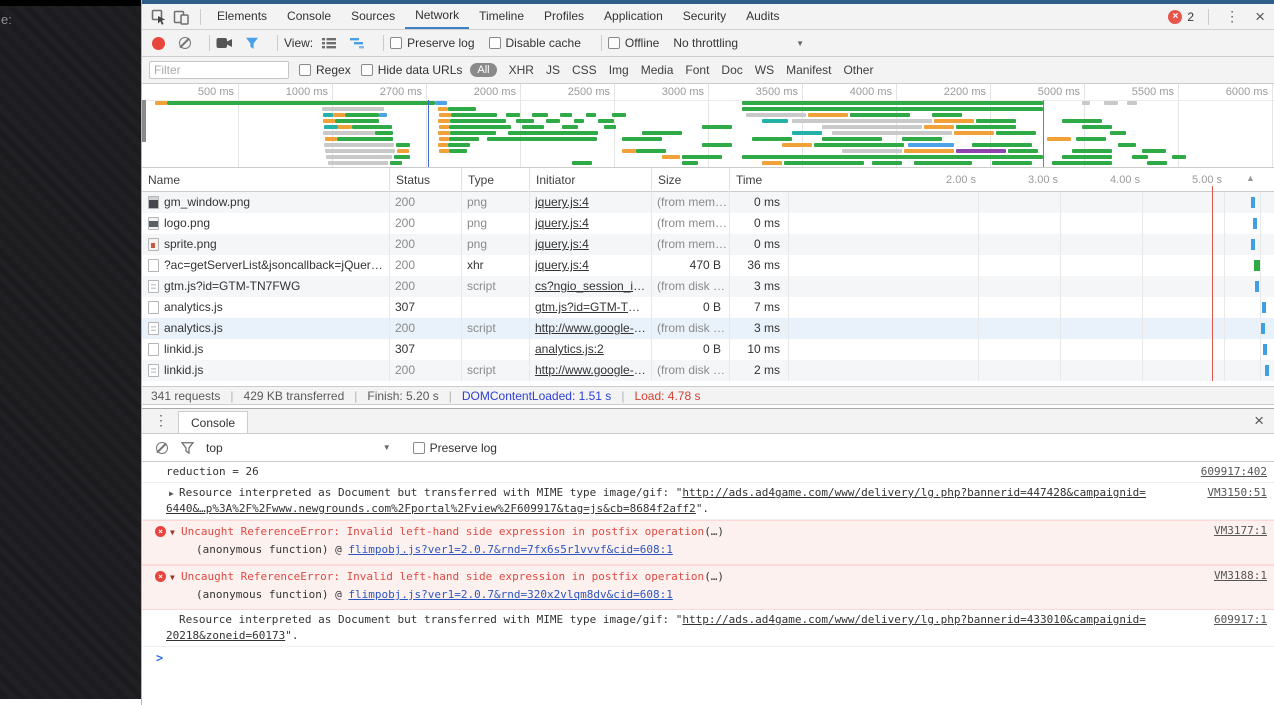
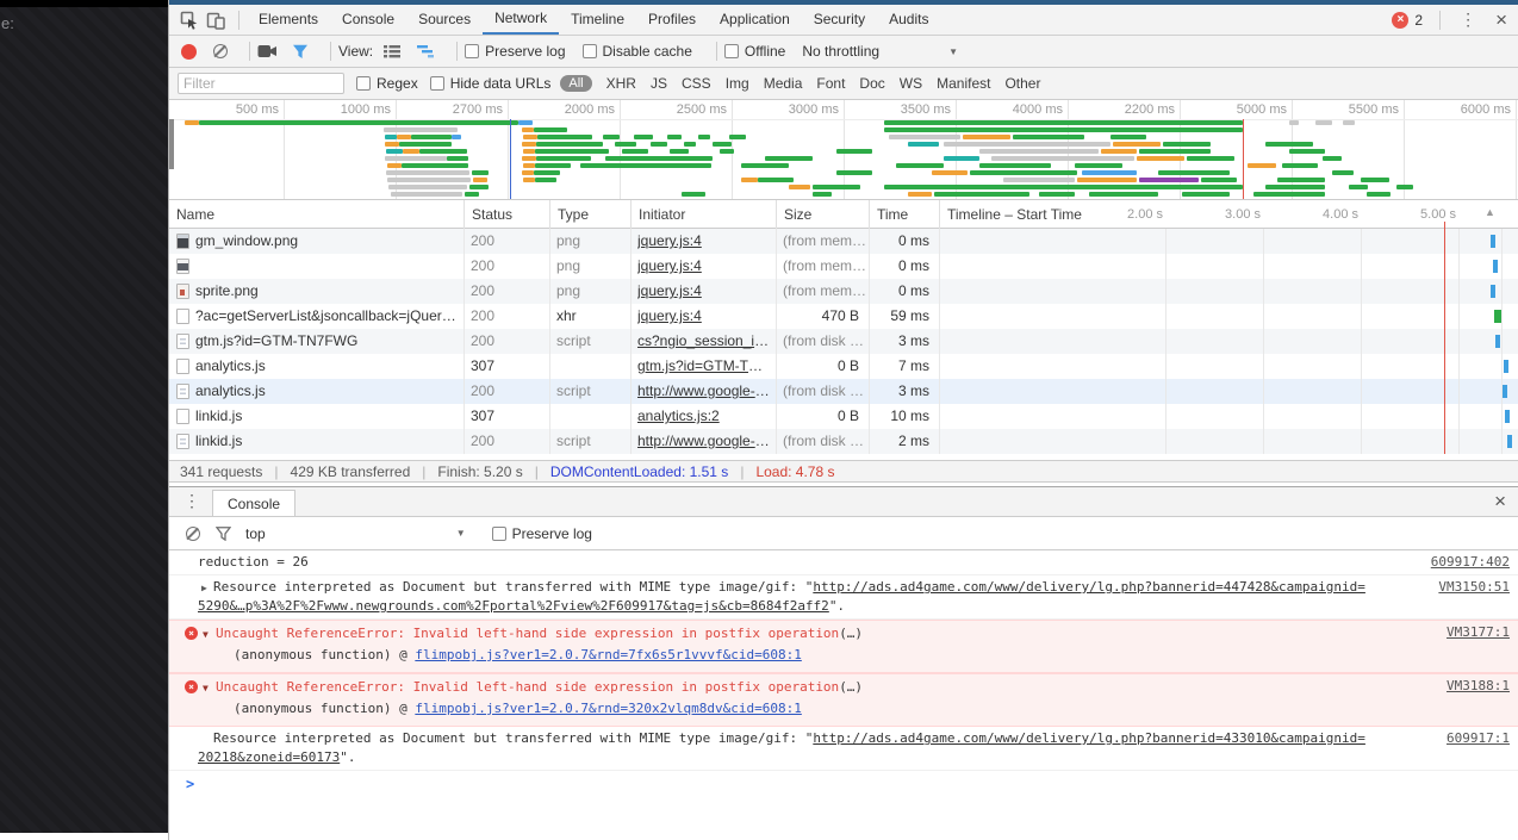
  e:
  Elements
  Console
  Sources
  Network
  Timeline
  Profiles
  Application
  Security
  Audits
  ×
  2
  ⋮
  ×
  View:
  Preserve log
  Disable cache
  Offline
  No throttling
  ▼
  Filter
  Regex
  Hide data URLs
  All
  XHR
  JS
  CSS
  Img
  Media
  Font
  Doc
  WS
  Manifest
  Other
  500 ms
  1000 ms
  2700 ms
  2000 ms
  2500 ms
  3000 ms
  3500 ms
  4000 ms
  2200 ms
  5000 ms
  5500 ms
  6000 ms
  Name
  Status
  Type
  Initiator
  Size
  Time
+ Timeline – Start Time
  2.00 s
  3.00 s
  4.00 s
  5.00 s
  ▲
  gm_window.png
  200
  png
  jquery.js:4
  (from mem…
  0 ms
- logo.png
  200
  png
  jquery.js:4
  (from mem…
  0 ms
  sprite.png
  200
  png
  jquery.js:4
  (from mem…
  0 ms
  ?ac=getServerList&jsoncallback=jQuery1
  200
  xhr
  jquery.js:4
  470 B
- 36 ms
+ 59 ms
  gtm.js?id=GTM-TN7FWG
  200
  script
  cs?ngio_session_id=
  (from disk …
  3 ms
  analytics.js
  307
  gtm.js?id=GTM-TN7
  0 B
  7 ms
  analytics.js
  200
  script
  http://www.google-an
  (from disk …
  3 ms
  linkid.js
  307
  analytics.js:2
  0 B
  10 ms
  linkid.js
  200
  script
  http://www.google-an
  (from disk …
  2 ms
  341 requests
  |
  429 KB transferred
  |
  Finish: 5.20 s
  |
  DOMContentLoaded: 1.51 s
  |
  Load: 4.78 s
  ⋮
  Console
  ×
  top
  ▼
  Preserve log
  reduction = 26
  609917:402
  ▶
- Resource interpreted as Document but transferred with MIME type image/gif: "http://ads.ad4game.com/www/delivery/lg.php?bannerid=447428&campaignid=6440&…p%3A%2F%2Fwww.newgrounds.com%2Fportal%2Fview%2F609917&tag=js&cb=8684f2aff2".
+ Resource interpreted as Document but transferred with MIME type image/gif: "http://ads.ad4game.com/www/delivery/lg.php?bannerid=447428&campaignid=5290&…p%3A%2F%2Fwww.newgrounds.com%2Fportal%2Fview%2F609917&tag=js&cb=8684f2aff2".
  VM3150:51
  ×
  ▼
  Uncaught ReferenceError: Invalid left-hand side expression in postfix operation(…)
  (anonymous function) @ flimpobj.js?ver1=2.0.7&rnd=7fx6s5r1vvvf&cid=608:1
  VM3177:1
  ×
  ▼
  Uncaught ReferenceError: Invalid left-hand side expression in postfix operation(…)
  (anonymous function) @ flimpobj.js?ver1=2.0.7&rnd=320x2vlqm8dv&cid=608:1
  VM3188:1
  Resource interpreted as Document but transferred with MIME type image/gif: "http://ads.ad4game.com/www/delivery/lg.php?bannerid=433010&campaignid=20218&zoneid=60173".
  609917:1
  >
